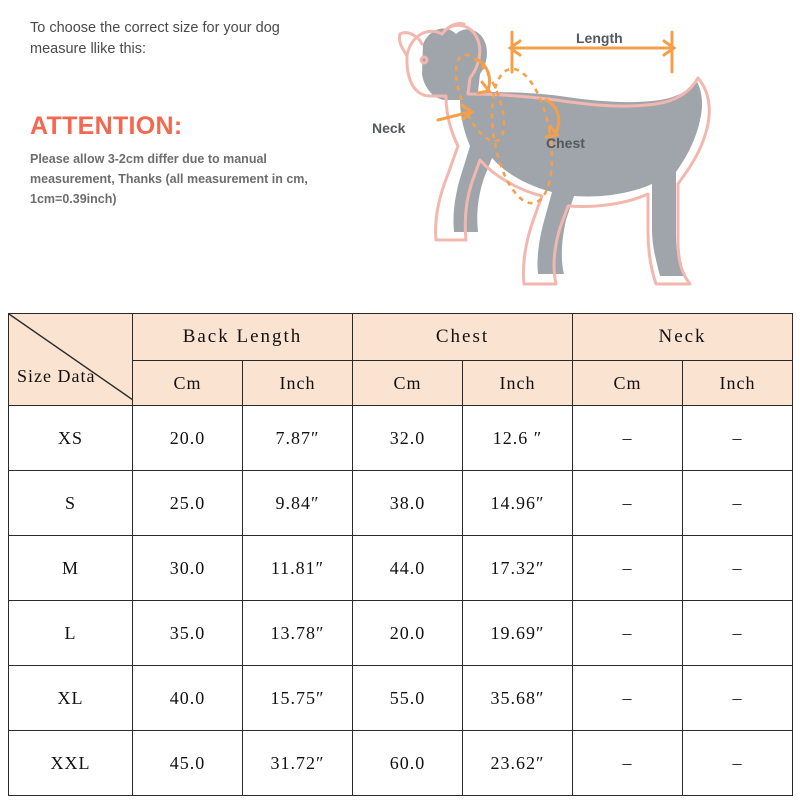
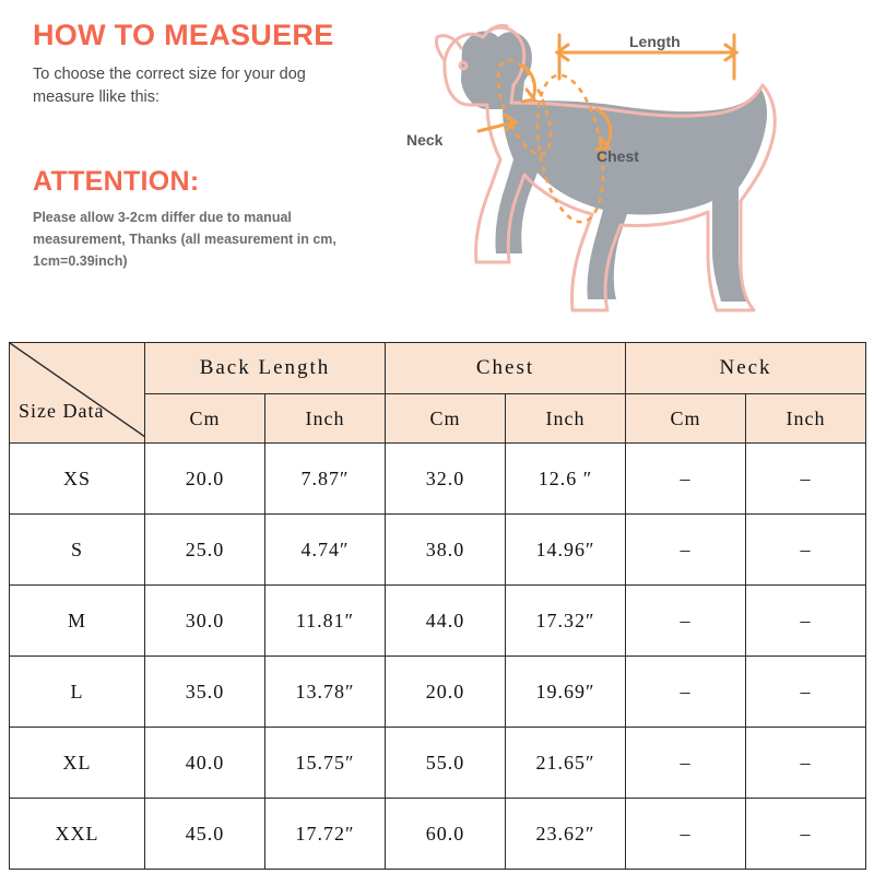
+ HOW TO MEASUERE
  To choose the correct size for your dog measure llike this:
  ATTENTION:
  Please allow 3-2cm differ due to manual measurement, Thanks (all measurement in cm, 1cm=0.39inch)
  Length
  Neck
  Chest
  Size Data	Back Length	Chest	Neck
  Cm	Inch	Cm	Inch	Cm	Inch
  XS	20.0	7.87″	32.0	12.6 ″	–	–
- S	25.0	9.84″	38.0	14.96″	–	–
+ S	25.0	4.74″	38.0	14.96″	–	–
  M	30.0	11.81″	44.0	17.32″	–	–
  L	35.0	13.78″	20.0	19.69″	–	–
- XL	40.0	15.75″	55.0	35.68″	–	–
+ XL	40.0	15.75″	55.0	21.65″	–	–
- XXL	45.0	31.72″	60.0	23.62″	–	–
+ XXL	45.0	17.72″	60.0	23.62″	–	–
